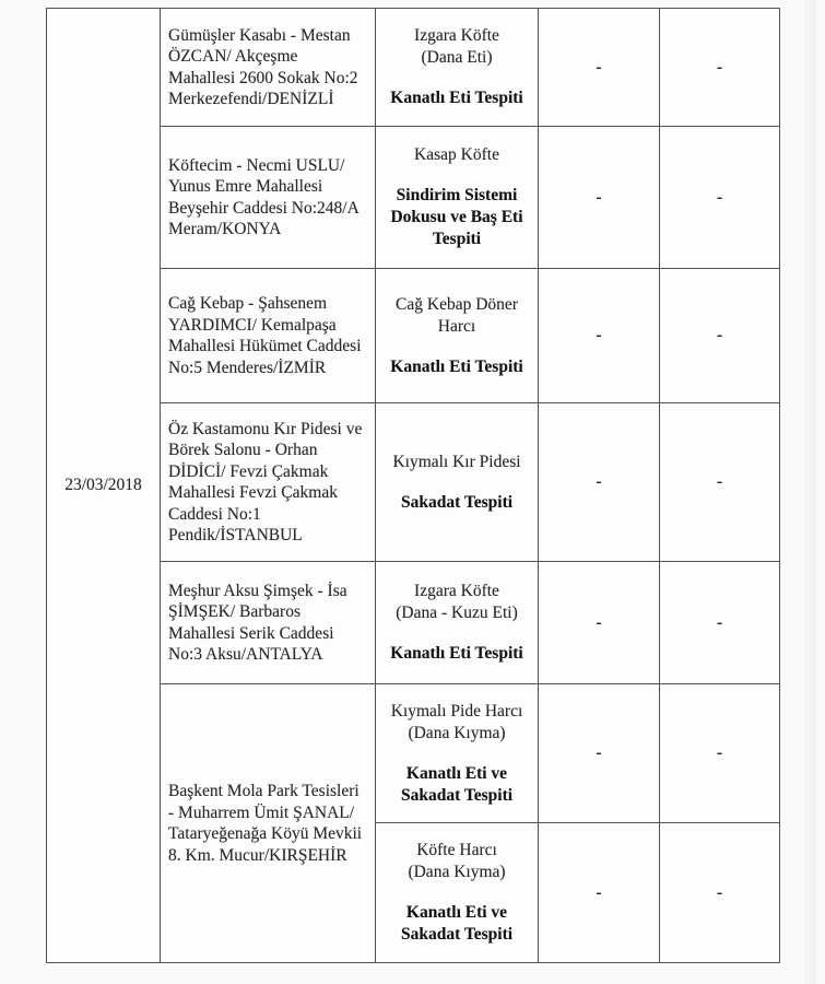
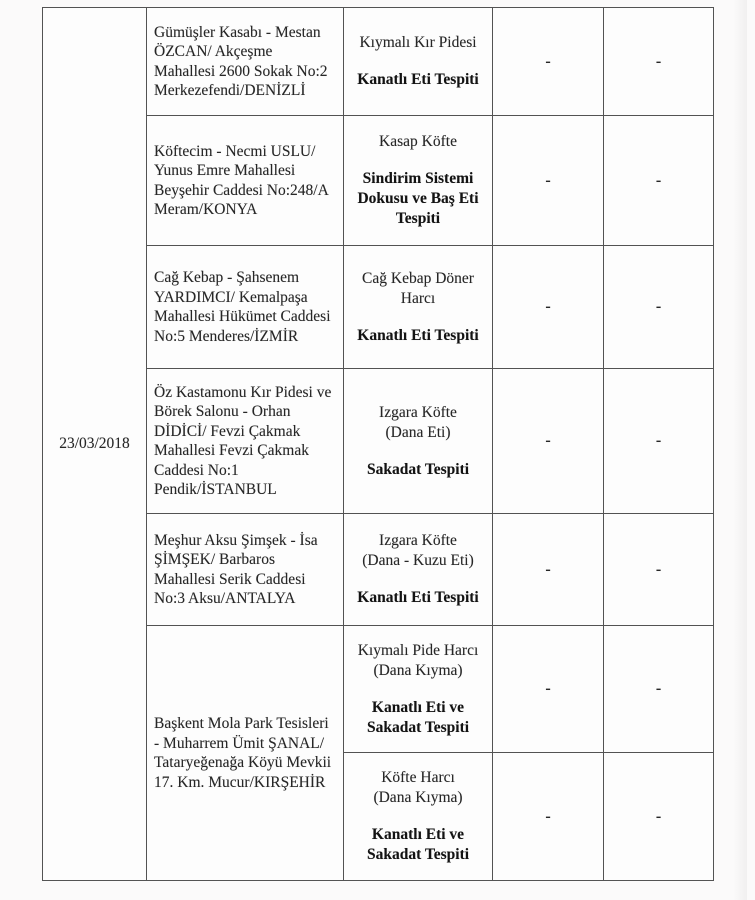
- 23/03/2018	Gümüşler Kasabı - Mestan ÖZCAN/ Akçeşme Mahallesi 2600 Sokak No:2 Merkezefendi/DENİZLİ	Izgara Köfte (Dana Eti) Kanatlı Eti Tespiti	-	-
+ 23/03/2018	Gümüşler Kasabı - Mestan ÖZCAN/ Akçeşme Mahallesi 2600 Sokak No:2 Merkezefendi/DENİZLİ	Kıymalı Kır Pidesi Kanatlı Eti Tespiti	-	-
  Köftecim - Necmi USLU/ Yunus Emre Mahallesi Beyşehir Caddesi No:248/A Meram/KONYA	Kasap Köfte Sindirim Sistemi Dokusu ve Baş Eti Tespiti	-	-
  Cağ Kebap - Şahsenem YARDIMCI/ Kemalpaşa Mahallesi Hükümet Caddesi No:5 Menderes/İZMİR	Cağ Kebap Döner Harcı Kanatlı Eti Tespiti	-	-
- Öz Kastamonu Kır Pidesi ve Börek Salonu - Orhan DİDİCİ/ Fevzi Çakmak Mahallesi Fevzi Çakmak Caddesi No:1 Pendik/İSTANBUL	Kıymalı Kır Pidesi Sakadat Tespiti	-	-
+ Öz Kastamonu Kır Pidesi ve Börek Salonu - Orhan DİDİCİ/ Fevzi Çakmak Mahallesi Fevzi Çakmak Caddesi No:1 Pendik/İSTANBUL	Izgara Köfte (Dana Eti) Sakadat Tespiti	-	-
  Meşhur Aksu Şimşek - İsa ŞİMŞEK/ Barbaros Mahallesi Serik Caddesi No:3 Aksu/ANTALYA	Izgara Köfte (Dana - Kuzu Eti) Kanatlı Eti Tespiti	-	-
- Başkent Mola Park Tesisleri - Muharrem Ümit ŞANAL/ Tataryeğenağa Köyü Mevkii 8. Km. Mucur/KIRŞEHİR	Kıymalı Pide Harcı (Dana Kıyma) Kanatlı Eti ve Sakadat Tespiti	-	-
+ Başkent Mola Park Tesisleri - Muharrem Ümit ŞANAL/ Tataryeğenağa Köyü Mevkii 17. Km. Mucur/KIRŞEHİR	Kıymalı Pide Harcı (Dana Kıyma) Kanatlı Eti ve Sakadat Tespiti	-	-
  Köfte Harcı (Dana Kıyma) Kanatlı Eti ve Sakadat Tespiti	-	-
